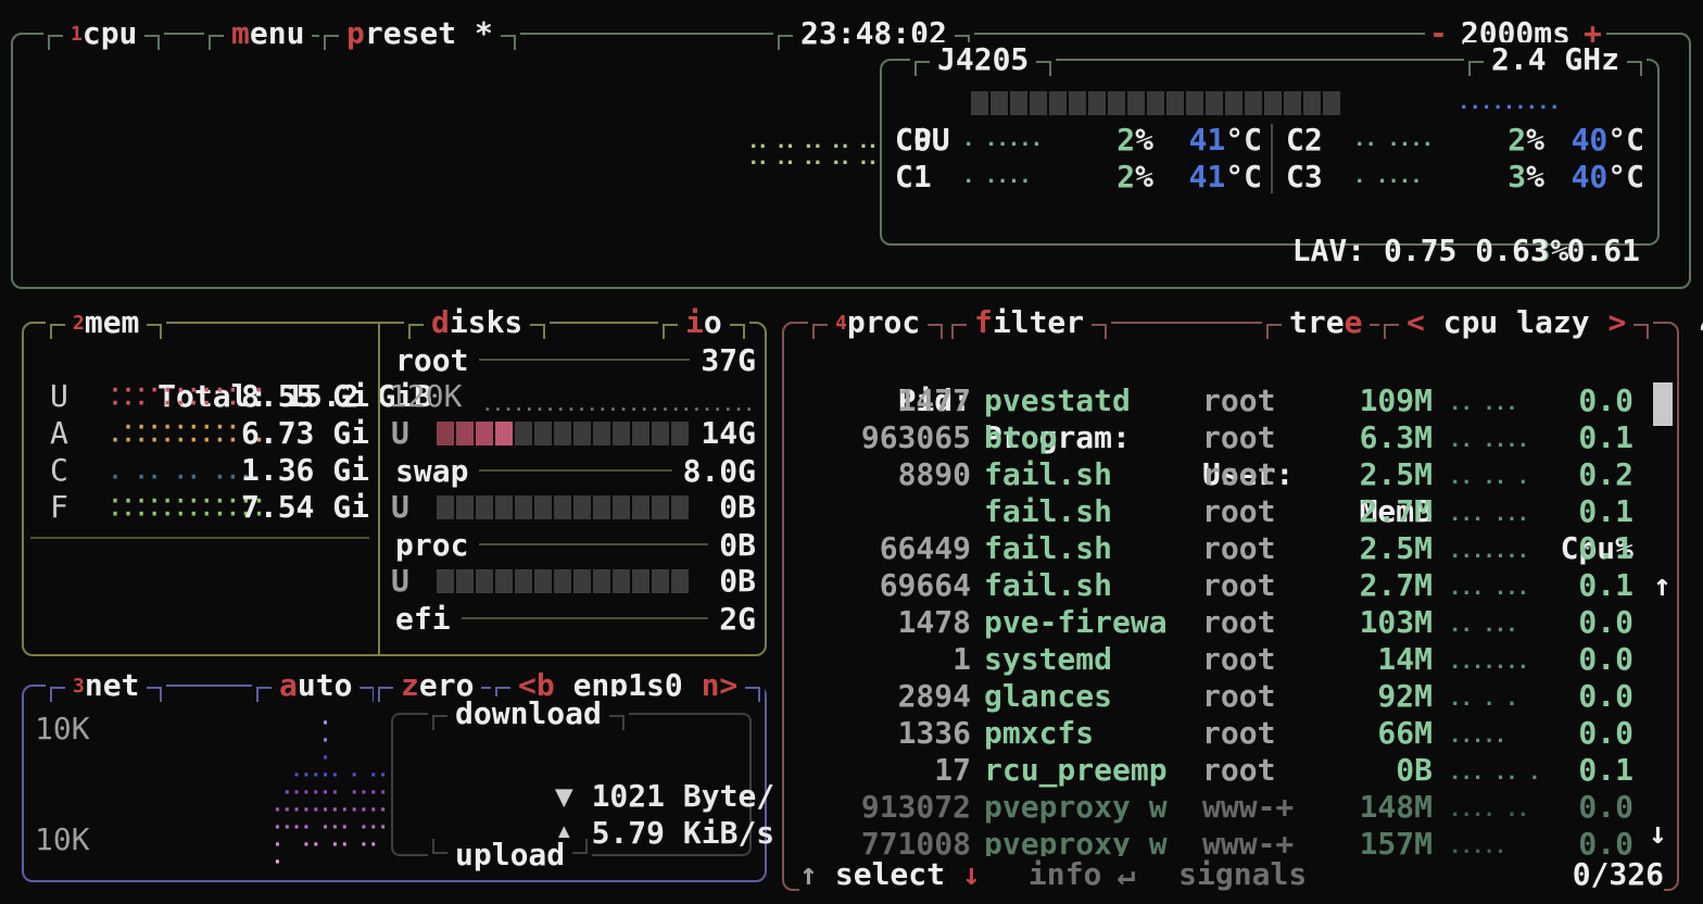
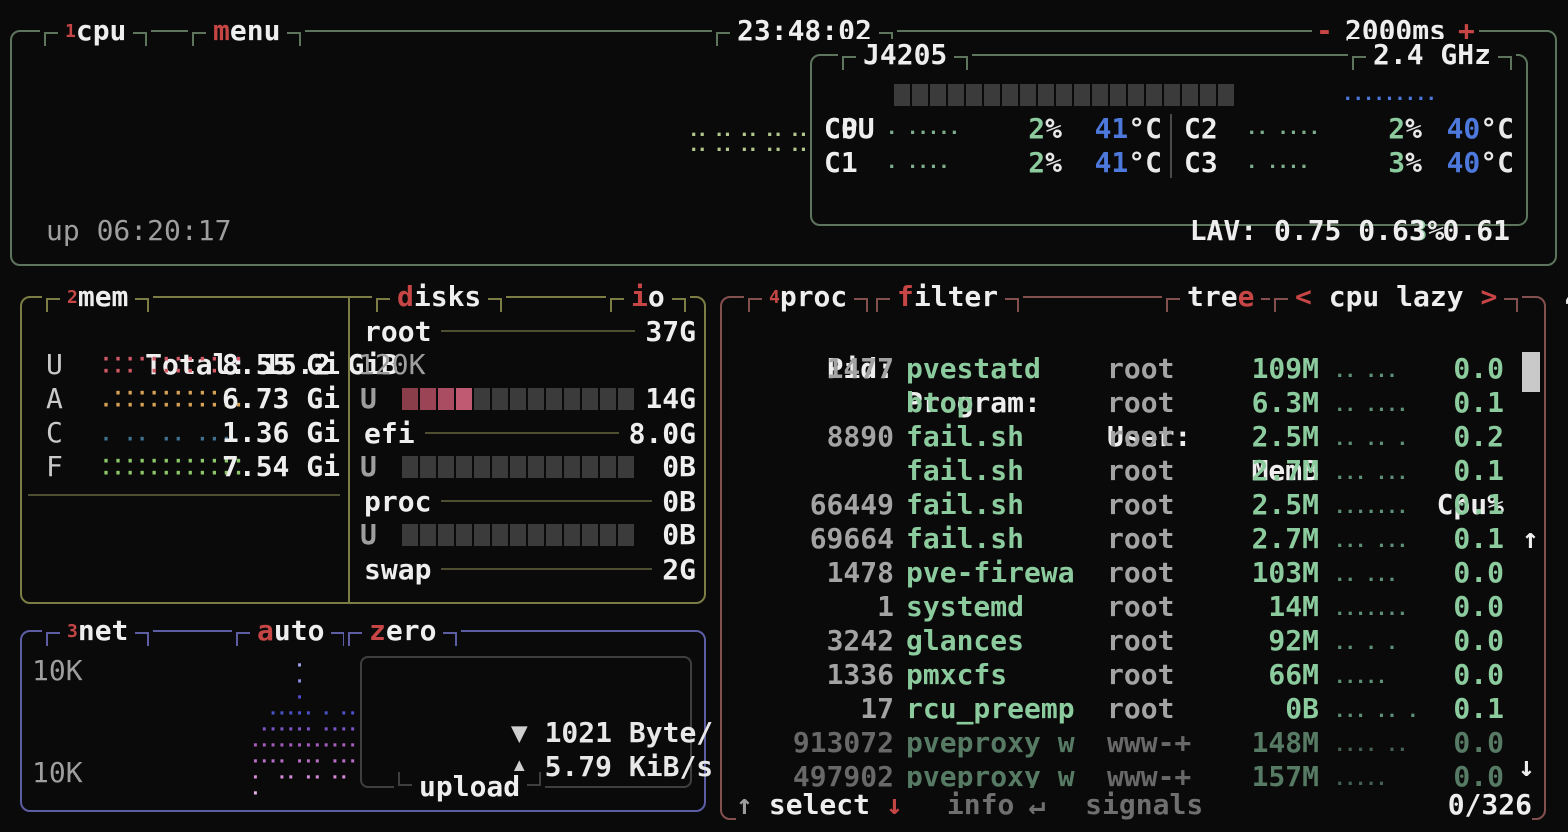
  1
  cpu
  m
  enu
- p
- reset *
  23:48:02
  -
  2000ms
  +
+ up 06:20:17
  ·· ·· ·· ·· ··
  ·· ·· ·· ·· ··
  J4205
  2.4 GHz
  CPU
  3%
  ·········
  C0
  · ·····
  2%
  41°C
  C1
  · ····
  2%
  41°C
  C2
  ·· ····
  2%
  40°C
  C3
  · ····
  3%
  40°C
  LAV: 0.75 0.63 0.61
  2
  mem
  d
  isks
  i
  o
  Total: 15.2 GiB
  U
  ············
  ··· ···· ··
  8.55 Gi
  A
  ··········
  ············
  6.73 Gi
  C
  · ·· ·· ···
  1.36 Gi
  F
  ············
  ············
  7.54 Gi
  root
  37G
  120K
- ··························
  U
  14G
- swap
+ efi
  8.0G
  U
  0B
  proc
  0B
  U
  0B
- efi
+ swap
  2G
  3
  net
  a
  uto
  z
  ero
- <b
- enp1s0
- n>
  10K
  10K
  ·
  ·
  ·
  ····· · ··
  ······ ····
  ············
  ···· ··· ···
  · ·· ·· ··
  ·
- download
  ▼ 1021 Byte/
  ▲ 5.79 KiB/s
  upload
  4
  proc
  f
  ilter
  tre
  e
  <
  cpu lazy
  >
  Pid:
  Program:
  User:
  MemB
  Cpu%
  ↑
  1477
  pvestatd
  root
  109M
  ·· ···
  0.0
- 963065
  btop
  root
  6.3M
  ·· ····
  0.1
  8890
  fail.sh
  root
  2.5M
  ·· ·· ·
  0.2
  fail.sh
  root
  2.7M
  ··· ···
  0.1
  66449
  fail.sh
  root
  2.5M
  ·······
  0.1
  69664
  fail.sh
  root
  2.7M
  ··· ···
  0.1
  1478
  pve-firewa
  root
  103M
  ·· ···
  0.0
  1
  systemd
  root
  14M
  ·······
  0.0
- 2894
+ 3242
  glances
  root
  92M
  ·· · ·
  0.0
  1336
  pmxcfs
  root
  66M
  ·····
  0.0
  17
  rcu_preemp
  root
  0B
  ··· ·· ·
  0.1
  913072
  pveproxy w
  www-+
  148M
  ···· ··
  0.0
- 771008
+ 497902
  pveproxy w
  www-+
  157M
  ·····
  0.0
  ↓
  ↑
  select
  ↓
  info
  ↵
  signals
  0/326
